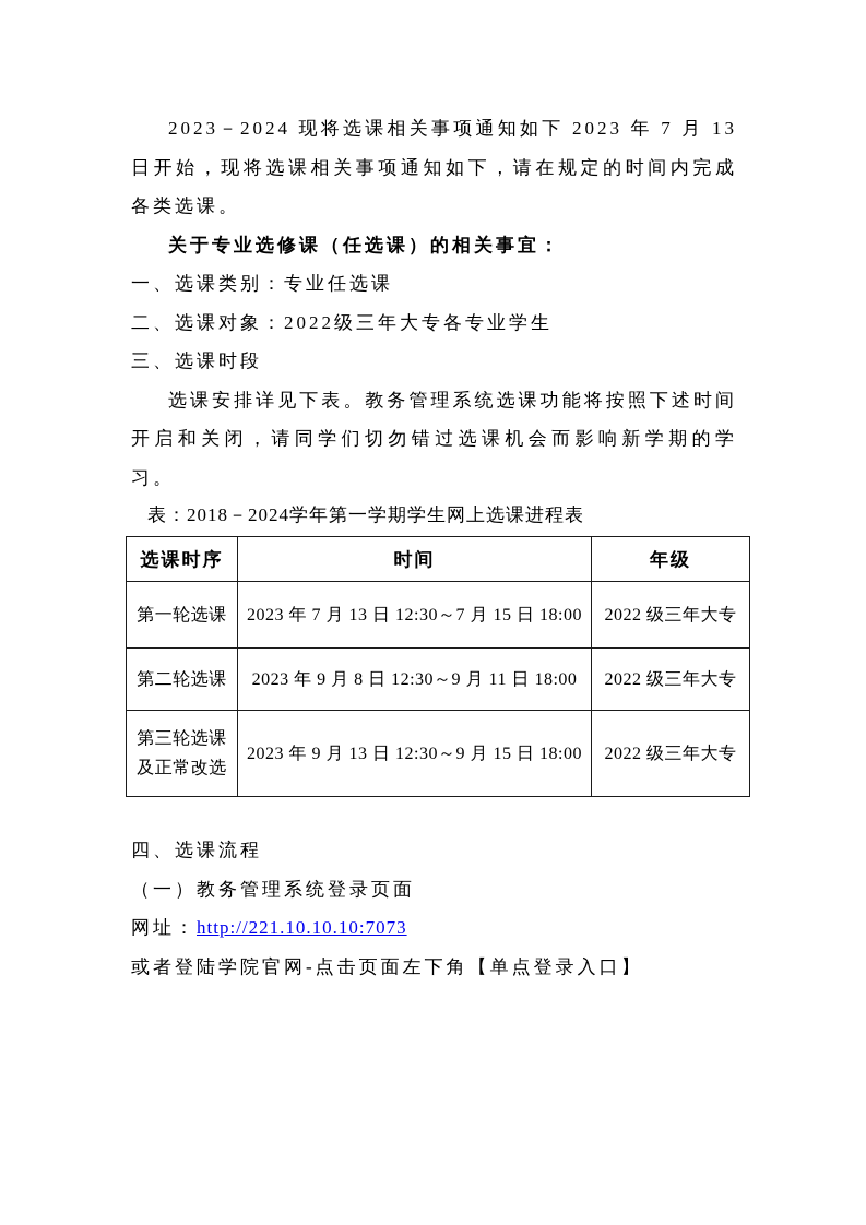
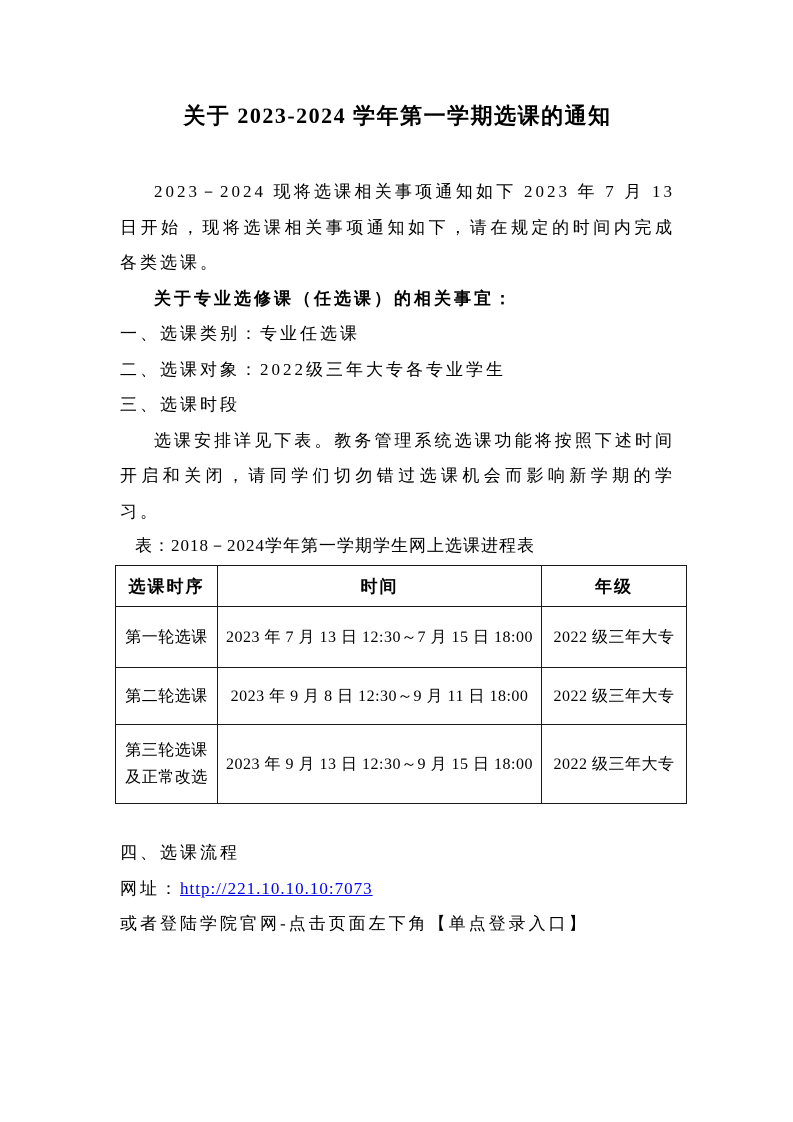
+ 关于 2023-2024 学年第一学期选课的通知
  2023－2024 现将选课相关事项通知如下 2023 年 7 月 13 日开始，现将选课相关事项通知如下，请在规定的时间内完成各类选课。
  关于专业选修课（任选课）的相关事宜：
  一、选课类别：专业任选课
  二、选课对象：2022级三年大专各专业学生
  三、选课时段
  选课安排详见下表。教务管理系统选课功能将按照下述时间开启和关闭，请同学们切勿错过选课机会而影响新学期的学习。
  表：2018－2024学年第一学期学生网上选课进程表
  选课时序	时间	年级
  第一轮选课	2023 年 7 月 13 日 12:30～7 月 15 日 18:00	2022 级三年大专
  第二轮选课	2023 年 9 月 8 日 12:30～9 月 11 日 18:00	2022 级三年大专
  第三轮选课及正常改选	2023 年 9 月 13 日 12:30～9 月 15 日 18:00	2022 级三年大专
  四、选课流程
- （一）教务管理系统登录页面
  网址：http://221.10.10.10:7073
  或者登陆学院官网-点击页面左下角【单点登录入口】
